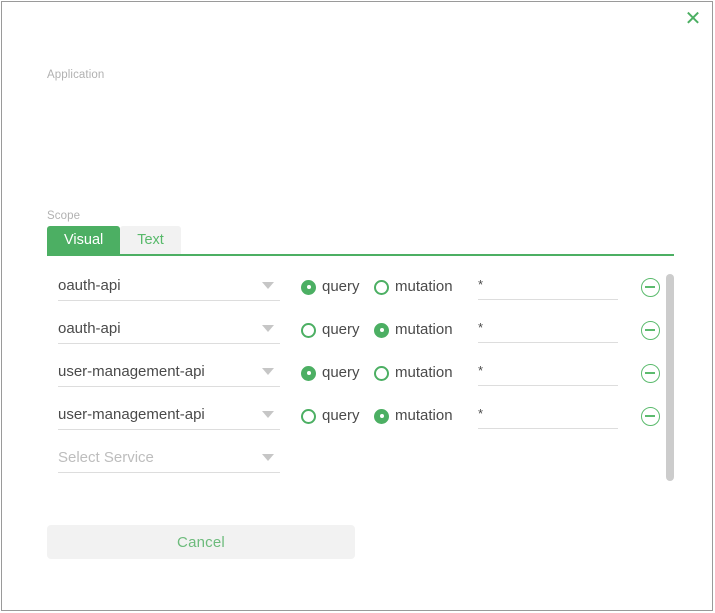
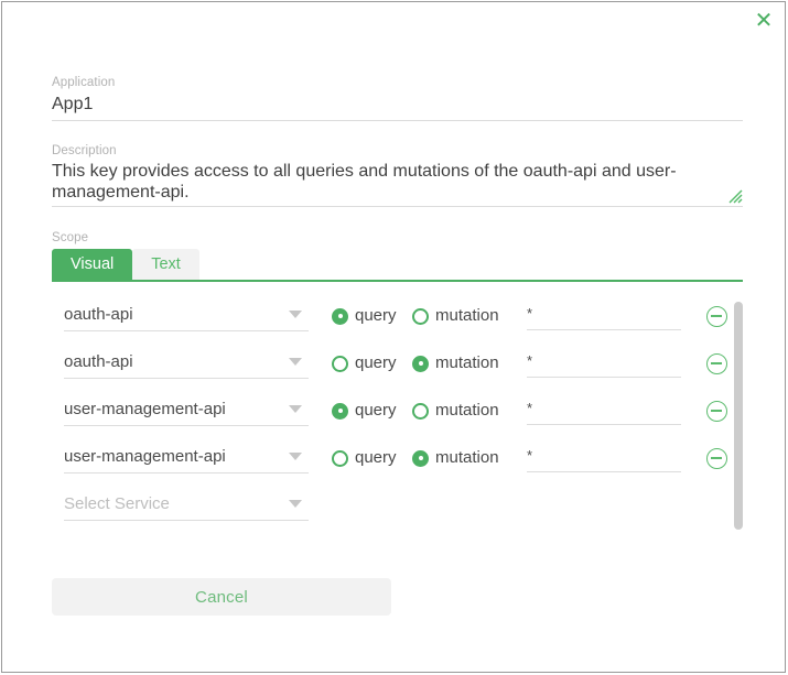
  ✕
  Application
+ App1
+ Description
+ This key provides access to all queries and mutations of the oauth-api and user-management-api.
  Scope
  Visual
  Text
  oauth-api
  query
  mutation
  *
  oauth-api
  query
  mutation
  *
  user-management-api
  query
  mutation
  *
  user-management-api
  query
  mutation
  *
  Select Service
  Cancel
